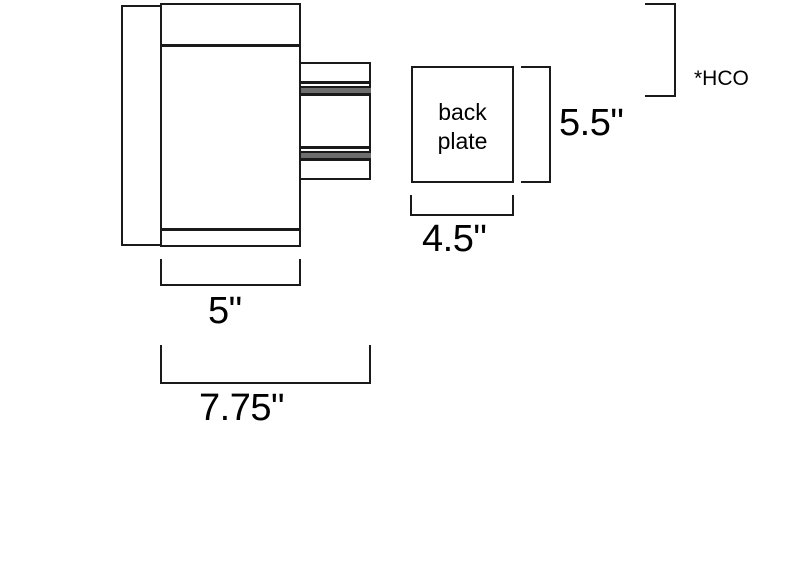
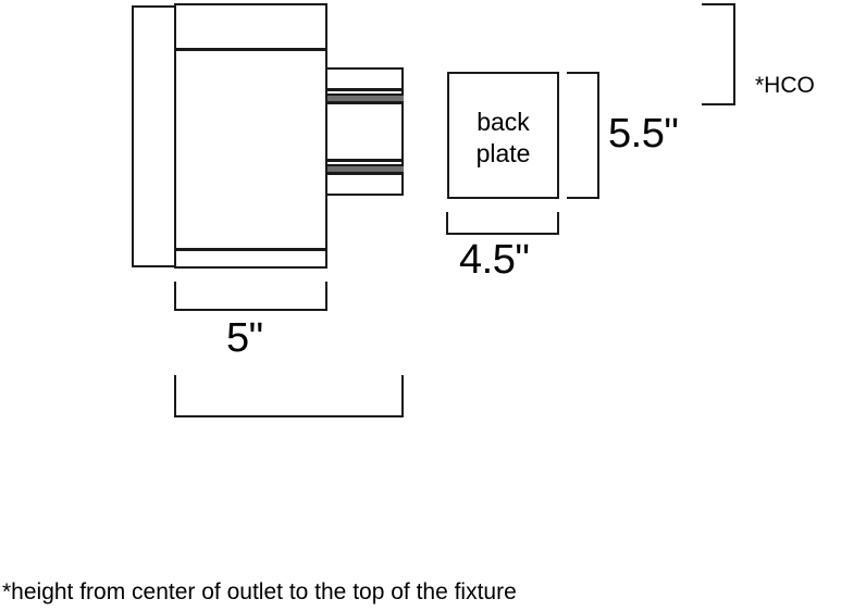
  5"
- 7.75"
  back
  plate
  5.5"
  4.5"
  *HCO
+ *height from center of outlet to the top of the fixture
